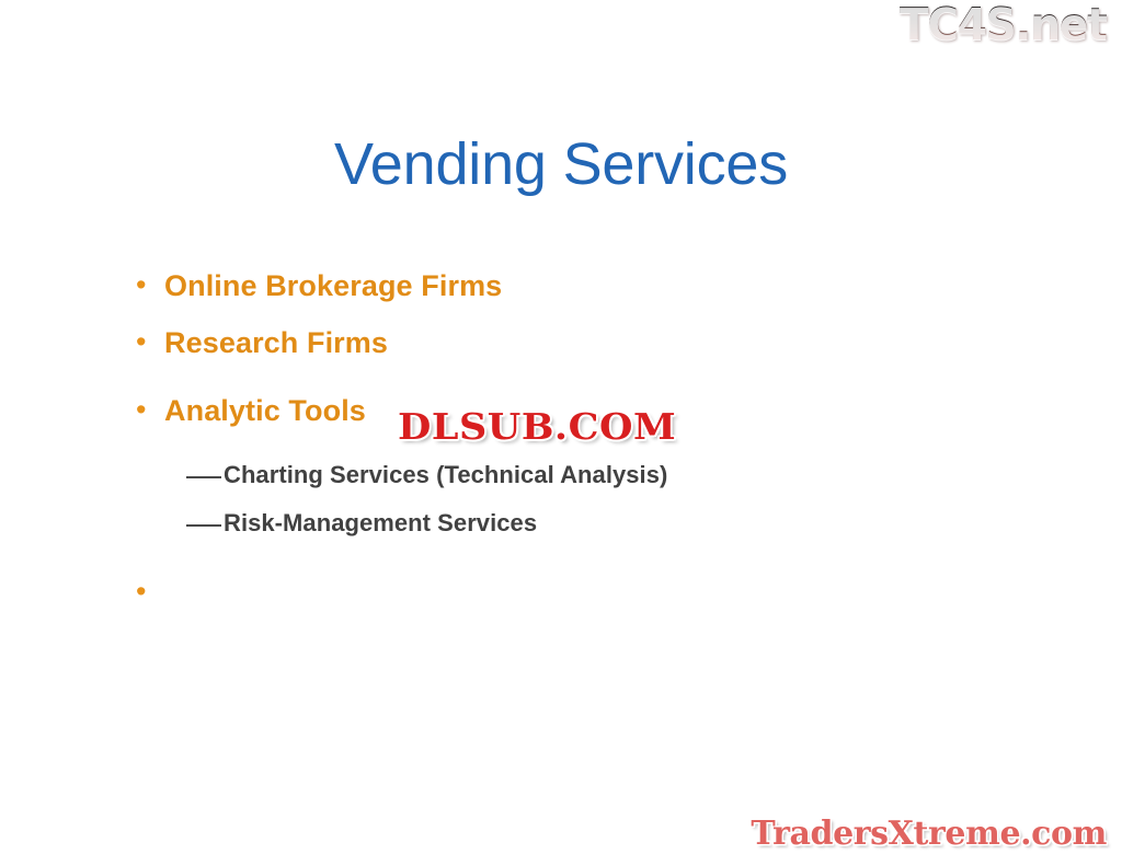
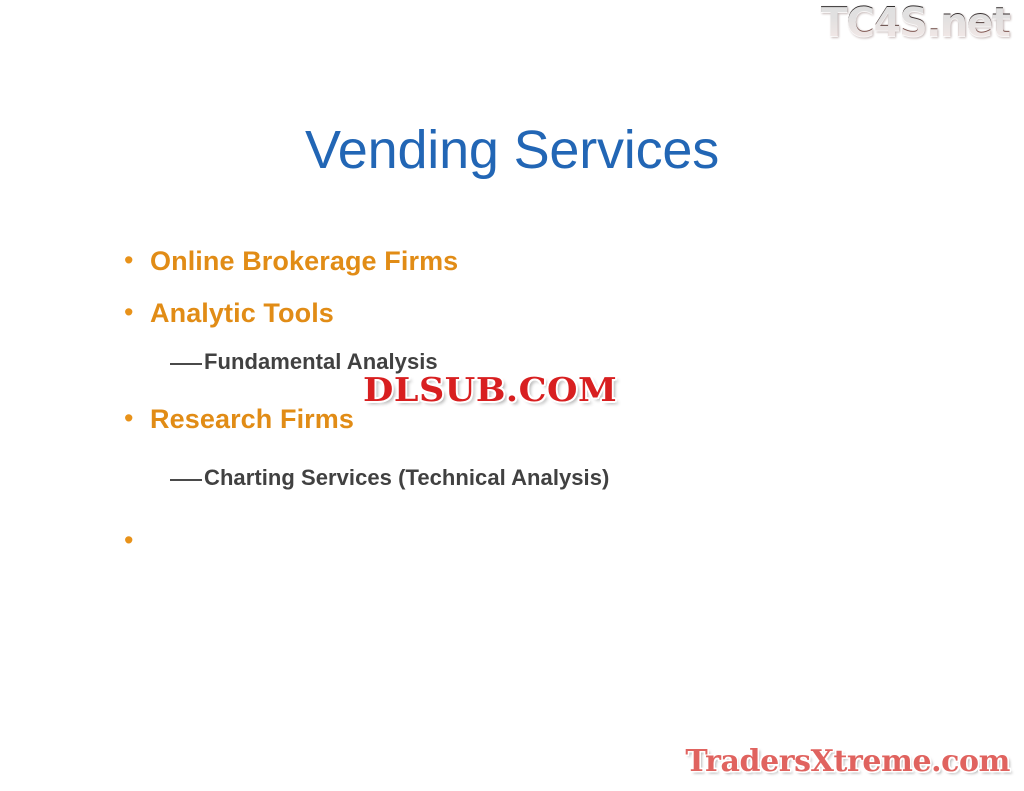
  TC4S.net
  Vending Services
  •
  Online Brokerage Firms
  •
- Research Firms
+ Analytic Tools
+ Fundamental Analysis
  •
- Analytic Tools
+ Research Firms
  Charting Services (Technical Analysis)
- Risk-Management Services
  •
  DLSUB.COM
  TradersXtreme.com
